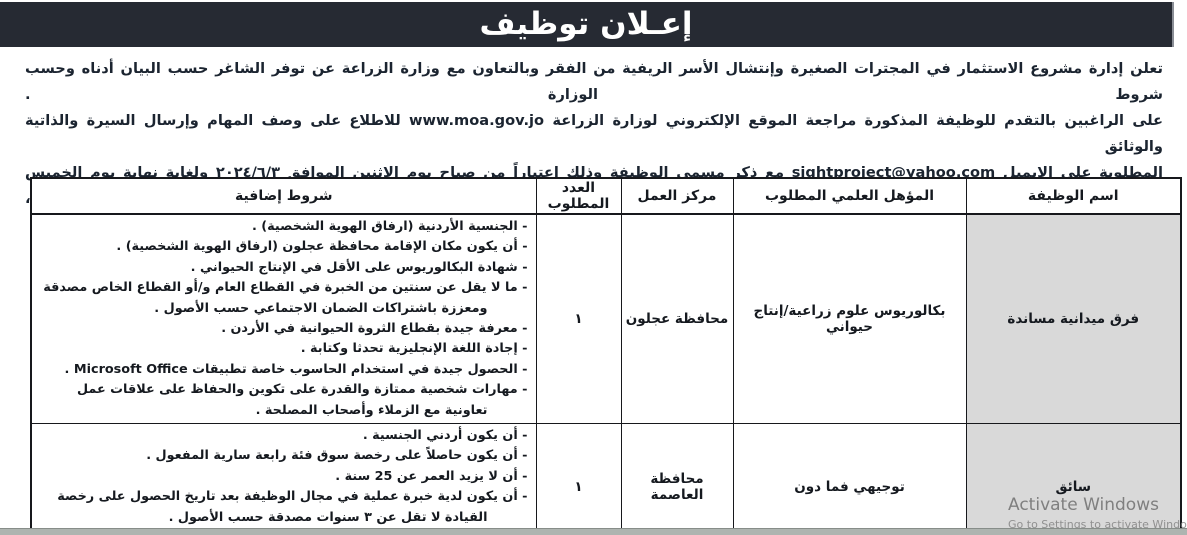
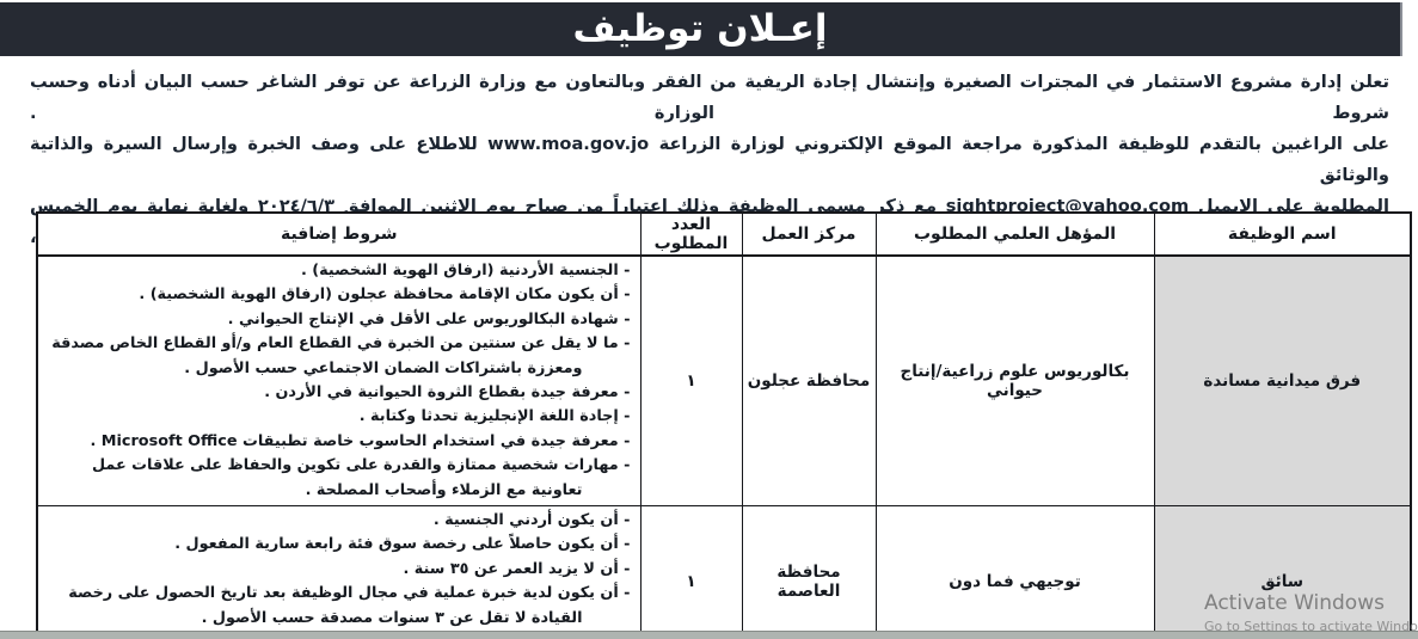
  إعـلان توظيف
- تعلن إدارة مشروع الاستثمار في المجترات الصغيرة وإنتشال الأسر الريفية من الفقر وبالتعاون مع وزارة الزراعة عن توفر الشاغر حسب البيان أدناه وحسب شروط الوزارة .
+ تعلن إدارة مشروع الاستثمار في المجترات الصغيرة وإنتشال إجادة الريفية من الفقر وبالتعاون مع وزارة الزراعة عن توفر الشاغر حسب البيان أدناه وحسب شروط الوزارة .
- على الراغبين بالتقدم للوظيفة المذكورة مراجعة الموقع الإلكتروني لوزارة الزراعة www.moa.gov.jo للاطلاع على وصف المهام وإرسال السيرة والذاتية والوثائق
+ على الراغبين بالتقدم للوظيفة المذكورة مراجعة الموقع الإلكتروني لوزارة الزراعة www.moa.gov.jo للاطلاع على وصف الخبرة وإرسال السيرة والذاتية والوثائق
  المطلوبة على الإيميل sightproject@yahoo.com مع ذكر مسمى الوظيفة وذلك اعتباراً من صباح يوم الاثنين الموافق ٢٠٢٤/٦/٣ ولغاية نهاية يوم الخميس،
  اسم الوظيفة	المؤهل العلمي المطلوب	مركز العمل	العدد المطلوب	شروط إضافية
- فرق ميدانية مساندة	بكالوريوس علوم زراعية/إنتاج حيواني	محافظة عجلون	١	- الجنسية الأردنية (ارفاق الهوية الشخصية) . - أن يكون مكان الإقامة محافظة عجلون (ارفاق الهوية الشخصية) . - شهادة البكالوريوس على الأقل في الإنتاج الحيواني . - ما لا يقل عن سنتين من الخبرة في القطاع العام و/أو القطاع الخاص مصدقة ومعززة باشتراكات الضمان الاجتماعي حسب الأصول . - معرفة جيدة بقطاع الثروة الحيوانية في الأردن . - إجادة اللغة الإنجليزية تحدثا وكتابة . - الحصول جيدة في استخدام الحاسوب خاصة تطبيقات Microsoft Office . - مهارات شخصية ممتازة والقدرة على تكوين والحفاظ على علاقات عمل تعاونية مع الزملاء وأصحاب المصلحة .
+ فرق ميدانية مساندة	بكالوريوس علوم زراعية/إنتاج حيواني	محافظة عجلون	١	- الجنسية الأردنية (ارفاق الهوية الشخصية) . - أن يكون مكان الإقامة محافظة عجلون (ارفاق الهوية الشخصية) . - شهادة البكالوريوس على الأقل في الإنتاج الحيواني . - ما لا يقل عن سنتين من الخبرة في القطاع العام و/أو القطاع الخاص مصدقة ومعززة باشتراكات الضمان الاجتماعي حسب الأصول . - معرفة جيدة بقطاع الثروة الحيوانية في الأردن . - إجادة اللغة الإنجليزية تحدثا وكتابة . - معرفة جيدة في استخدام الحاسوب خاصة تطبيقات Microsoft Office . - مهارات شخصية ممتازة والقدرة على تكوين والحفاظ على علاقات عمل تعاونية مع الزملاء وأصحاب المصلحة .
- سائق	توجيهي فما دون	محافظة العاصمة	١	- أن يكون أردني الجنسية . - أن يكون حاصلاً على رخصة سوق فئة رابعة سارية المفعول . - أن لا يزيد العمر عن 25 سنة . - أن يكون لدية خبرة عملية في مجال الوظيفة بعد تاريخ الحصول على رخصة القيادة لا تقل عن ٣ سنوات مصدقة حسب الأصول .
+ سائق	توجيهي فما دون	محافظة العاصمة	١	- أن يكون أردني الجنسية . - أن يكون حاصلاً على رخصة سوق فئة رابعة سارية المفعول . - أن لا يزيد العمر عن ٣٥ سنة . - أن يكون لدية خبرة عملية في مجال الوظيفة بعد تاريخ الحصول على رخصة القيادة لا تقل عن ٣ سنوات مصدقة حسب الأصول .
  Activate Windows
  Go to Settings to activate Windo
